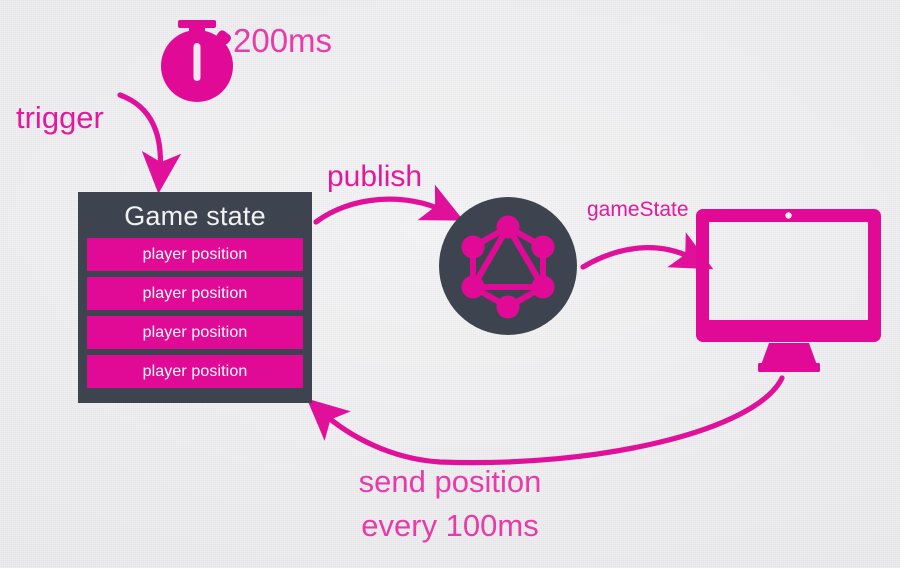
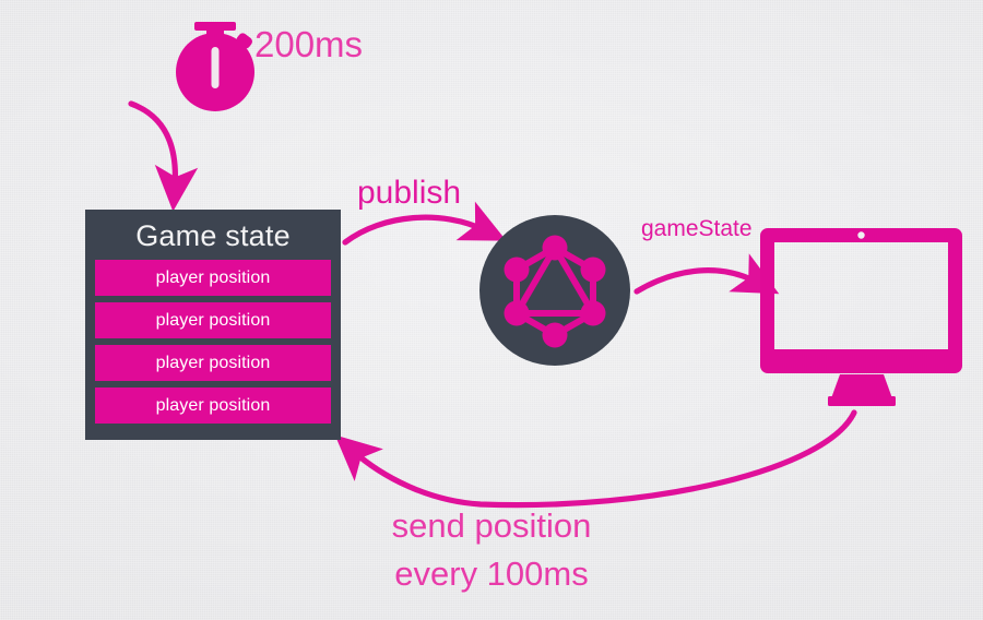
  Game state
  player position
  player position
  player position
  player position
- trigger
  200ms
  publish
  gameState
  send position
  every 100ms
